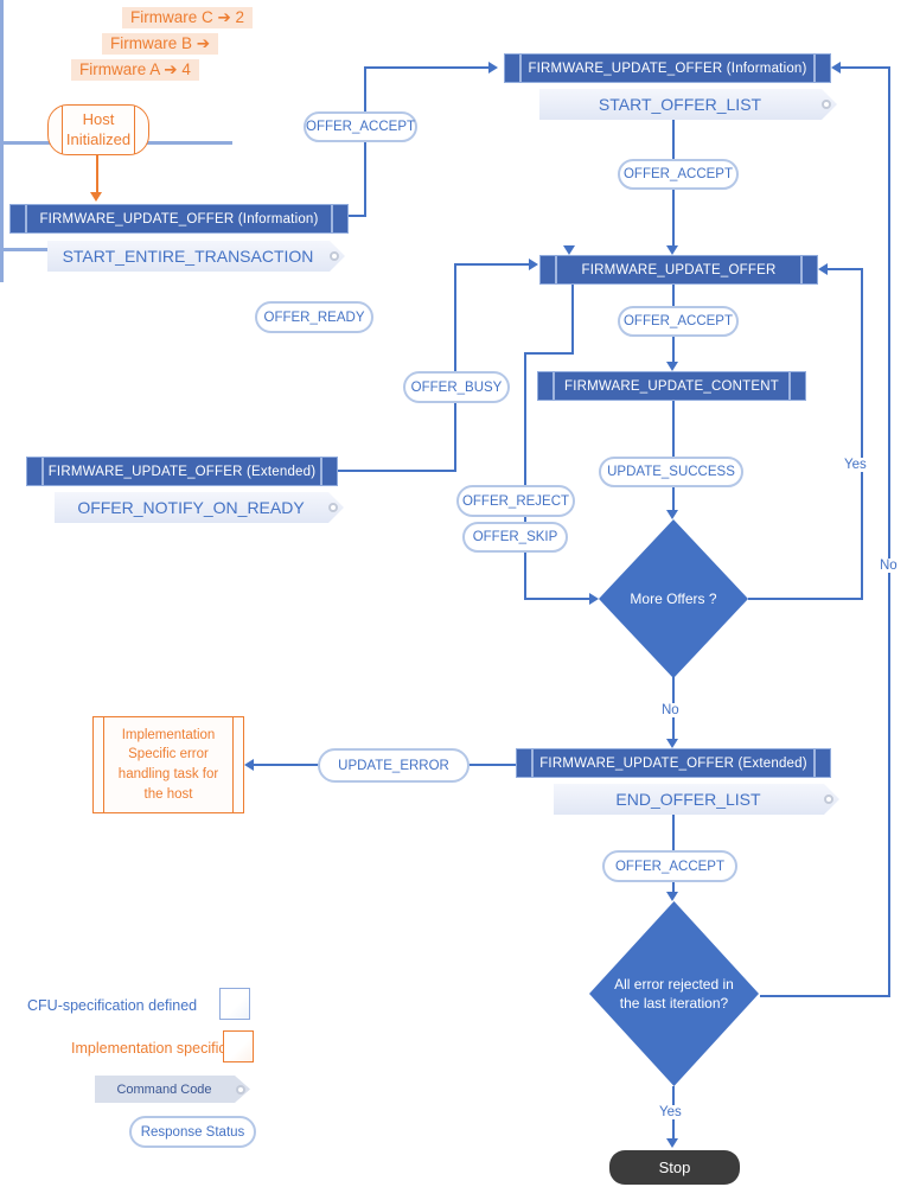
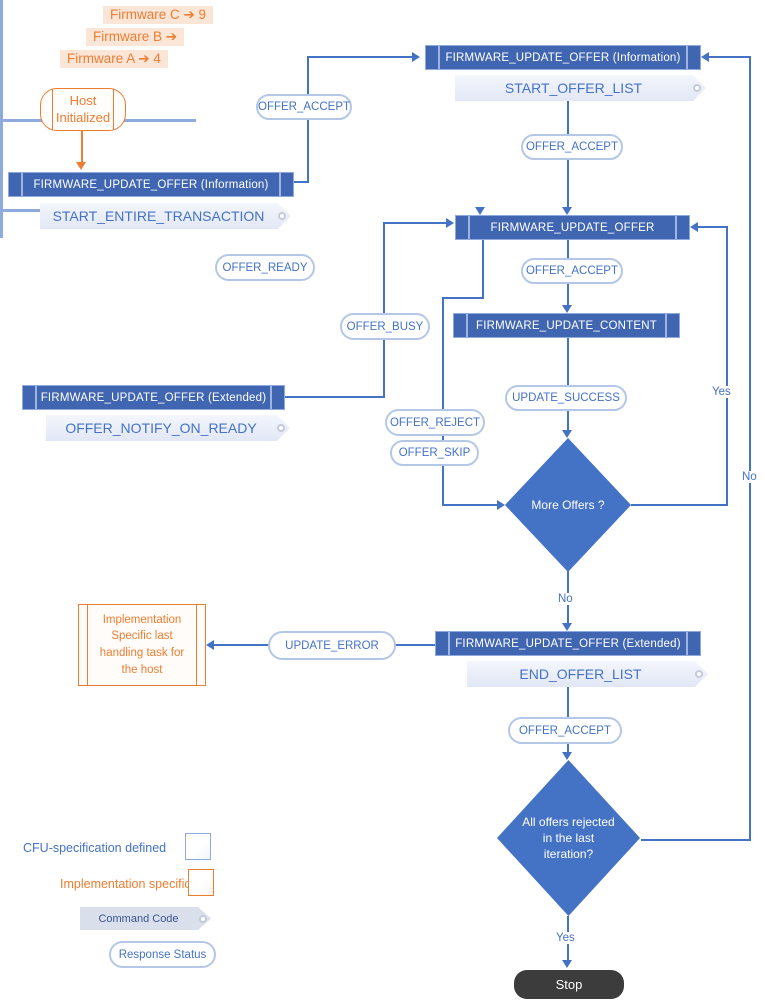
- Firmware C ➔ 2
+ Firmware C ➔ 9
  Firmware B ➔
  Firmware A ➔ 4
  Host Initialized
  FIRMWARE_UPDATE_OFFER (Information)
  START_ENTIRE_TRANSACTION
  FIRMWARE_UPDATE_OFFER (Information)
  START_OFFER_LIST
  FIRMWARE_UPDATE_OFFER
  FIRMWARE_UPDATE_CONTENT
  FIRMWARE_UPDATE_OFFER (Extended)
  OFFER_NOTIFY_ON_READY
  FIRMWARE_UPDATE_OFFER (Extended)
  END_OFFER_LIST
  More Offers ?
- All error rejected in the last iteration?
+ All offers rejected in the last iteration?
- Implementation Specific error handling task for the host
+ Implementation Specific last handling task for the host
  Stop
  OFFER_ACCEPT
  OFFER_ACCEPT
  OFFER_ACCEPT
  OFFER_READY
  OFFER_BUSY
  OFFER_REJECT
  OFFER_SKIP
  UPDATE_SUCCESS
  UPDATE_ERROR
  OFFER_ACCEPT
  Yes
  No
  No
  Yes
  CFU-specification defined
  Implementation specifi
  Command Code
  Response Status
